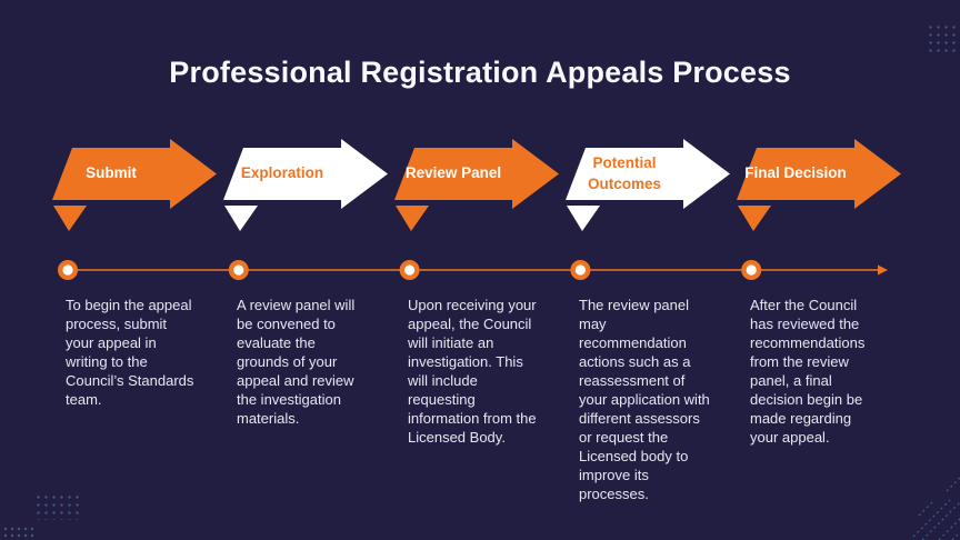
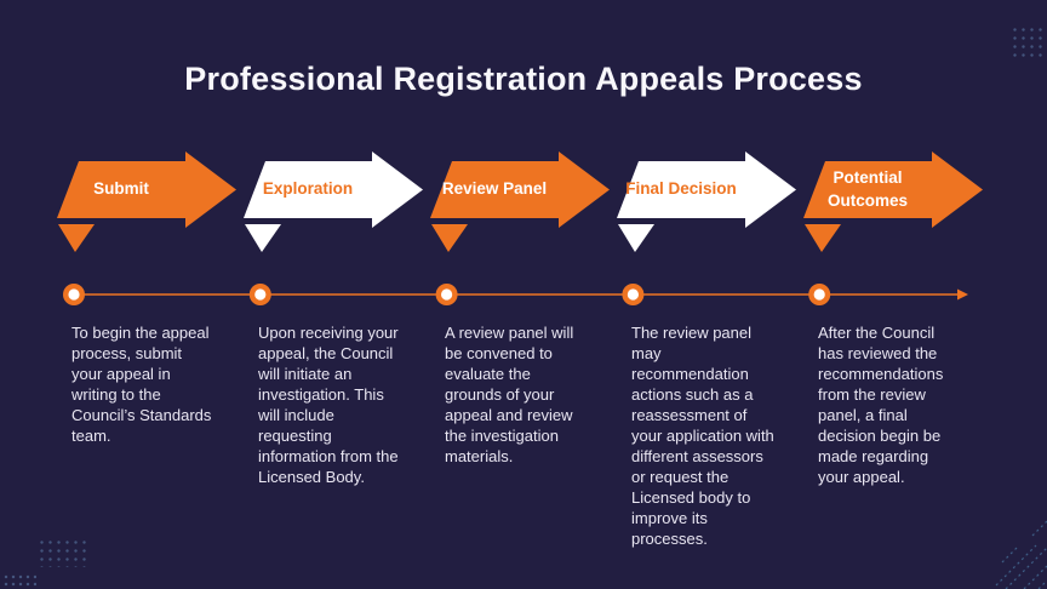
  Professional Registration Appeals Process
  Submit
  To begin the appeal process, submit your appeal in writing to the Council’s Standards team.
  Exploration
- A review panel will be convened to evaluate the grounds of your appeal and review the investigation materials.
+ Upon receiving your appeal, the Council will initiate an investigation. This will include requesting information from the Licensed Body.
  Review Panel
- Upon receiving your appeal, the Council will initiate an investigation. This will include requesting information from the Licensed Body.
+ A review panel will be convened to evaluate the grounds of your appeal and review the investigation materials.
- Potential Outcomes
+ Final Decision
  The review panel may recommendation actions such as a reassessment of your application with different assessors or request the Licensed body to improve its processes.
- Final Decision
+ Potential Outcomes
  After the Council has reviewed the recommendations from the review panel, a final decision begin be made regarding your appeal.
